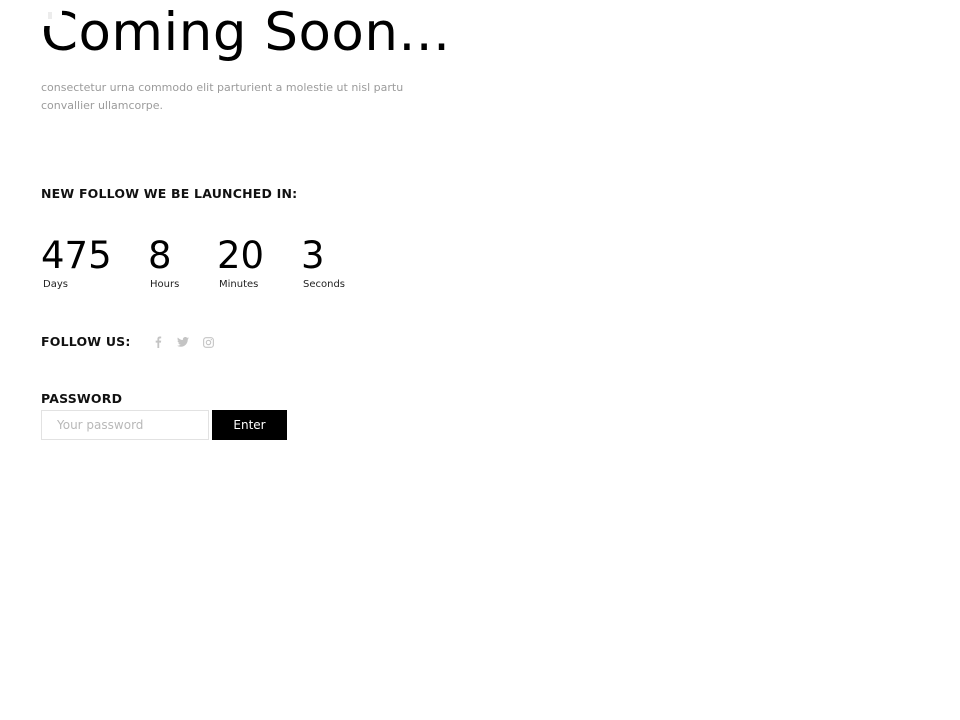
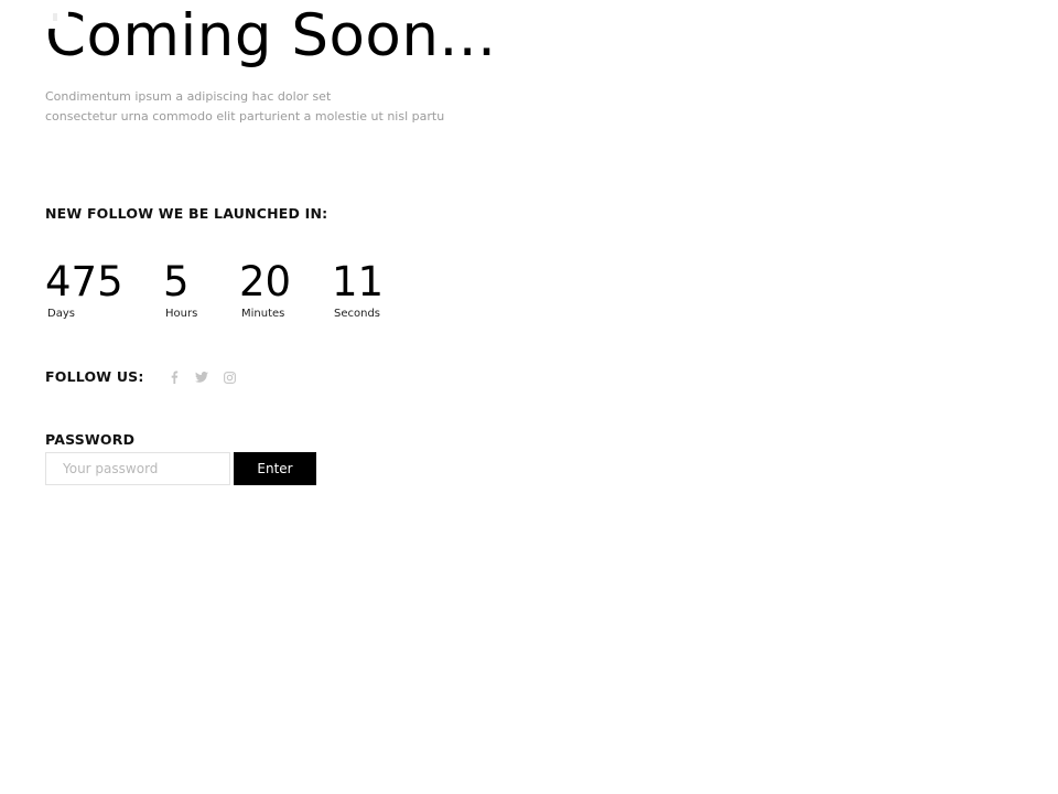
  Coming Soon...
+ Condimentum ipsum a adipiscing hac dolor set
  consectetur urna commodo elit parturient a molestie ut nisl partu
- convallier ullamcorpe.
  NEW FOLLOW WE BE LAUNCHED IN:
  475
  Days
- 8
+ 5
  Hours
  20
  Minutes
- 3
+ 11
  Seconds
  FOLLOW US:
  PASSWORD
  Your password
  Enter
